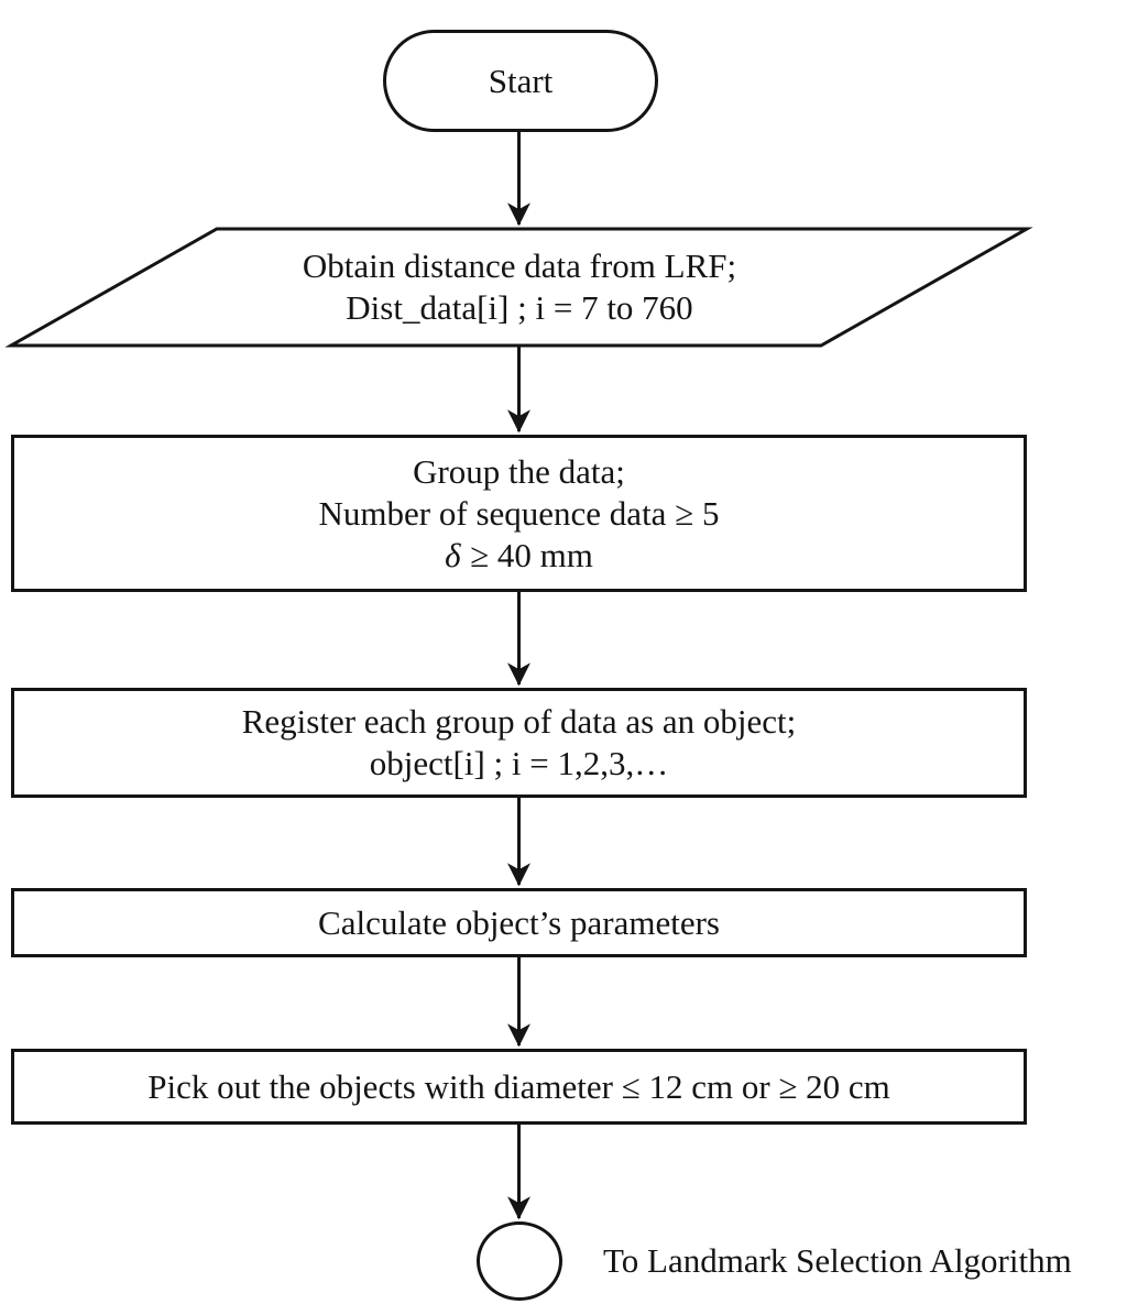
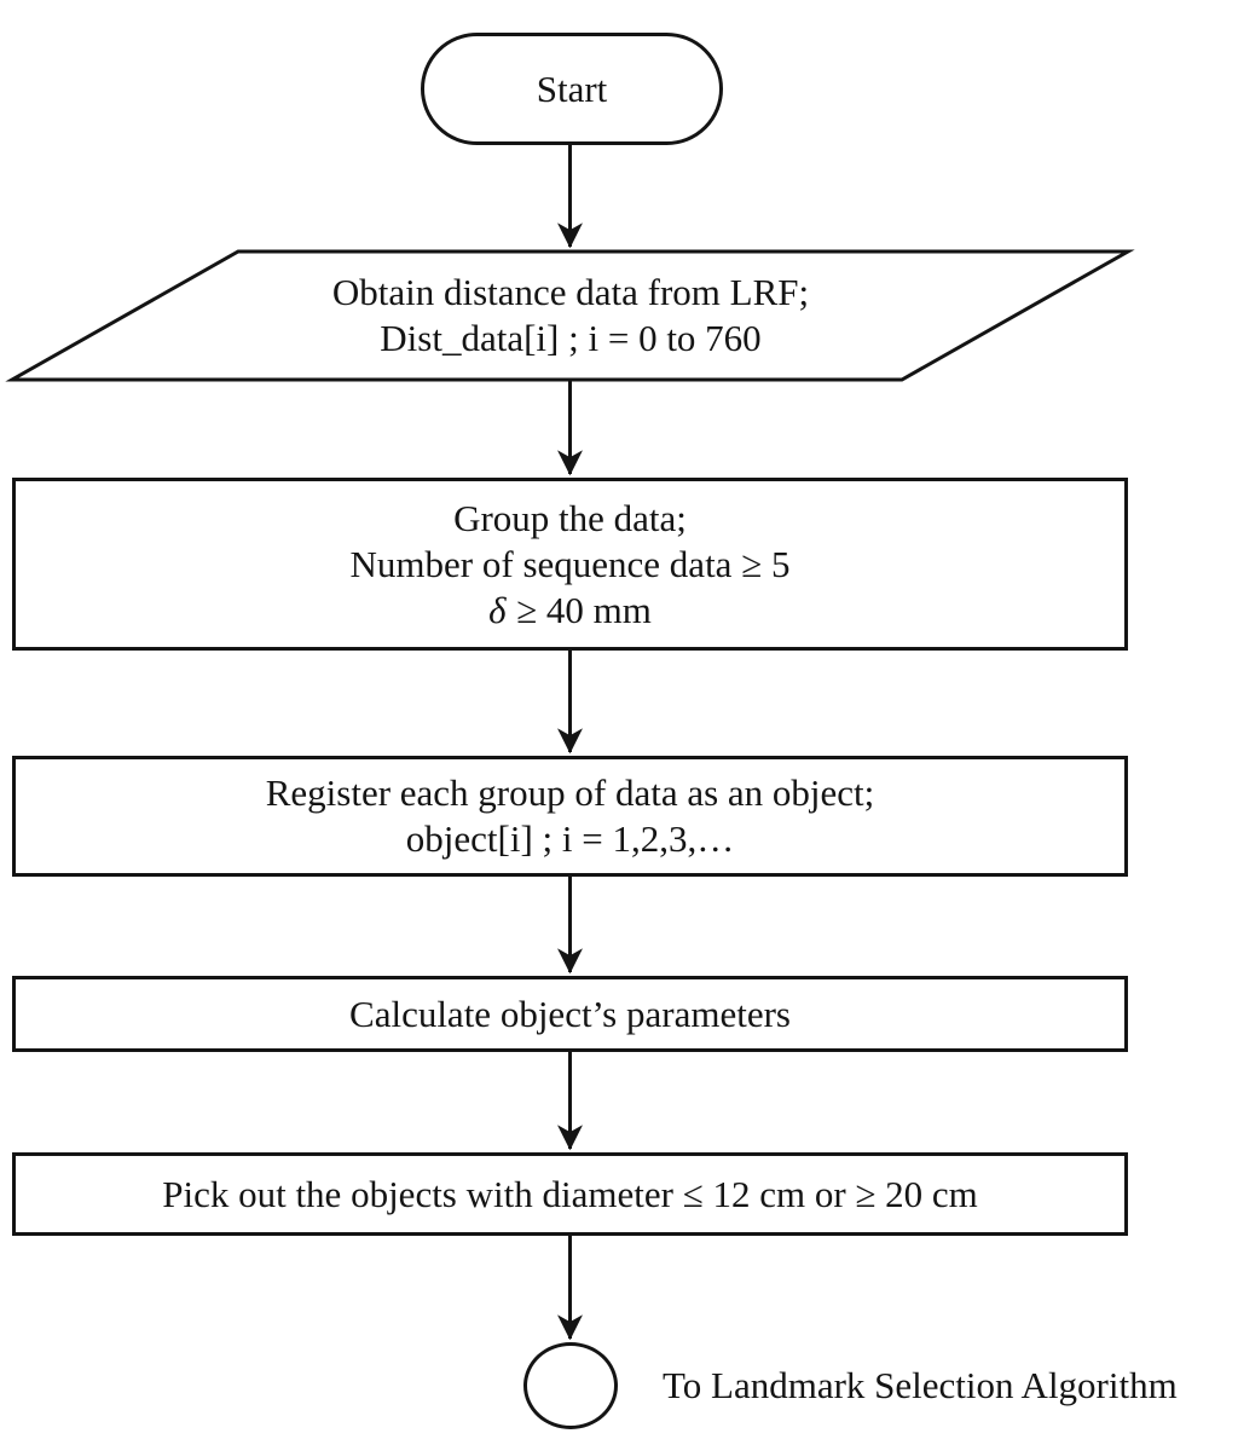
  Start
  Obtain distance data from LRF;
- Dist_data[i] ; i = 7 to 760
+ Dist_data[i] ; i = 0 to 760
  Group the data;
  Number of sequence data ≥ 5
  δ ≥ 40 mm
  Register each group of data as an object;
  object[i] ; i = 1,2,3,…
  Calculate object’s parameters
  Pick out the objects with diameter ≤ 12 cm or ≥ 20 cm
  To Landmark Selection Algorithm
